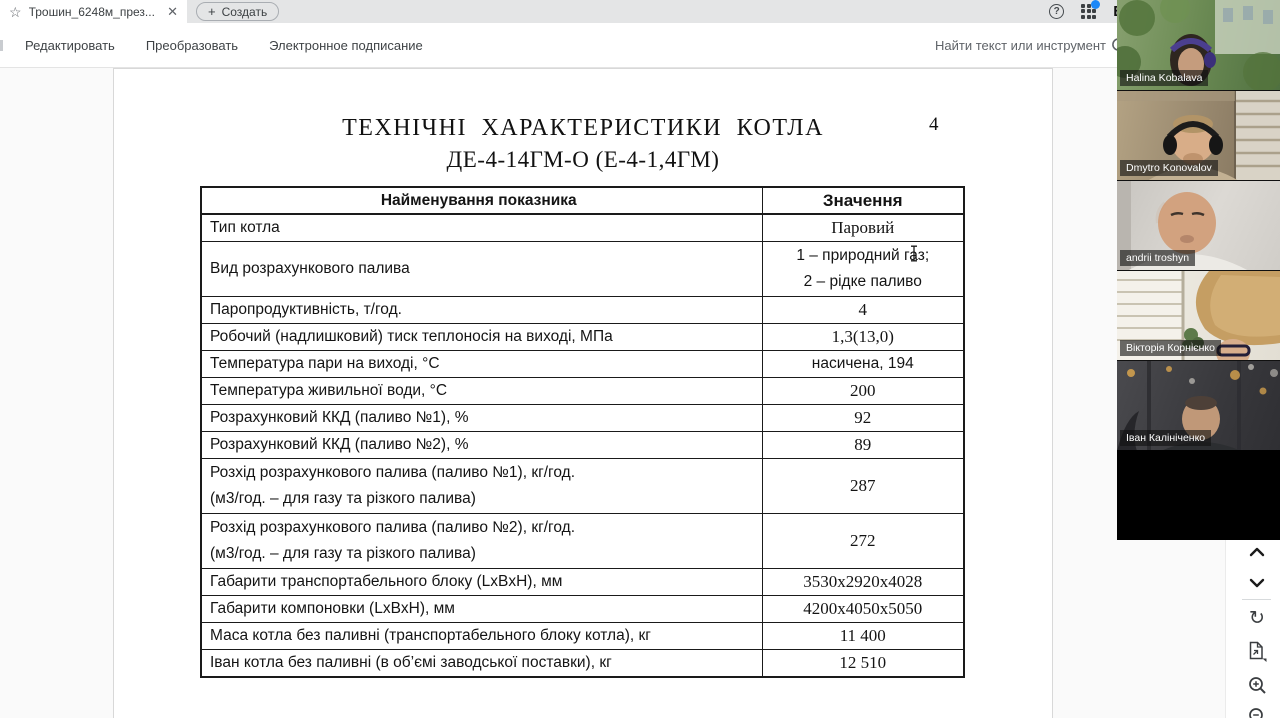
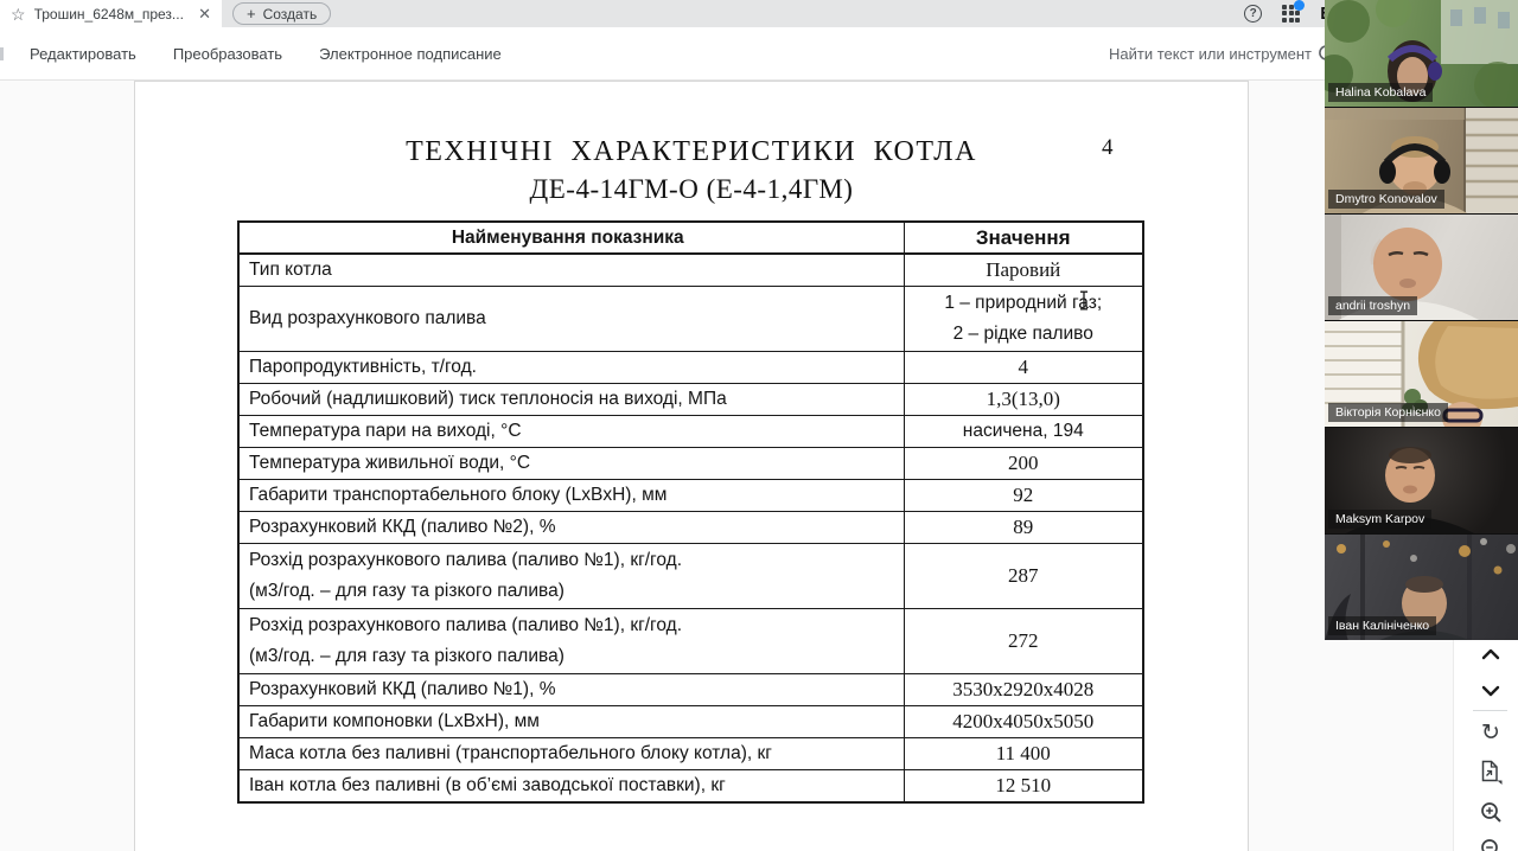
  ☆
  Трошин_6248м_през...
  ✕
  +
  Создать
  ?
  Редактировать
  Преобразовать
  Электронное подписание
  Найти текст или инструмент
  ТЕХНІЧНІ ХАРАКТЕРИСТИКИ КОТЛА
  ДЕ-4-14ГМ-О (Е-4-1,4ГМ)
  4
  Найменування показника	Значення
  Тип котла	Паровий
  Вид розрахункового палива	1 – природний гз;2 – рідке паливо
  Паропродуктивність, т/год.	4
  Робочий (надлишковий) тиск теплоносія на виході, МПа	1,3(13,0)
  Температура пари на виході, °С	насичена, 194
  Температура живильної води, °С	200
- Розрахунковий ККД (паливо №1), %	92
+ Габарити транспортабельного блоку (LxBxH), мм	92
  Розрахунковий ККД (паливо №2), %	89
  Розхід розрахункового палива (паливо №1), кг/год.(м3/год. – для газу та різкого палива)	287
- Розхід розрахункового палива (паливо №2), кг/год.(м3/год. – для газу та різкого палива)	272
+ Розхід розрахункового палива (паливо №1), кг/год.(м3/год. – для газу та різкого палива)	272
- Габарити транспортабельного блоку (LxBxH), мм	3530х2920х4028
+ Розрахунковий ККД (паливо №1), %	3530х2920х4028
  Габарити компоновки (LxBxH), мм	4200х4050х5050
  Маса котла без паливні (транспортабельного блоку котла), кг	11 400
  Іван котла без паливні (в об’ємі заводської поставки), кг	12 510
  ↻
  Halina Kobalava
  Dmytro Konovalov
  andrii troshyn
  Вікторія Корнієнко
+ Maksym Karpov
  Іван Калініченко
